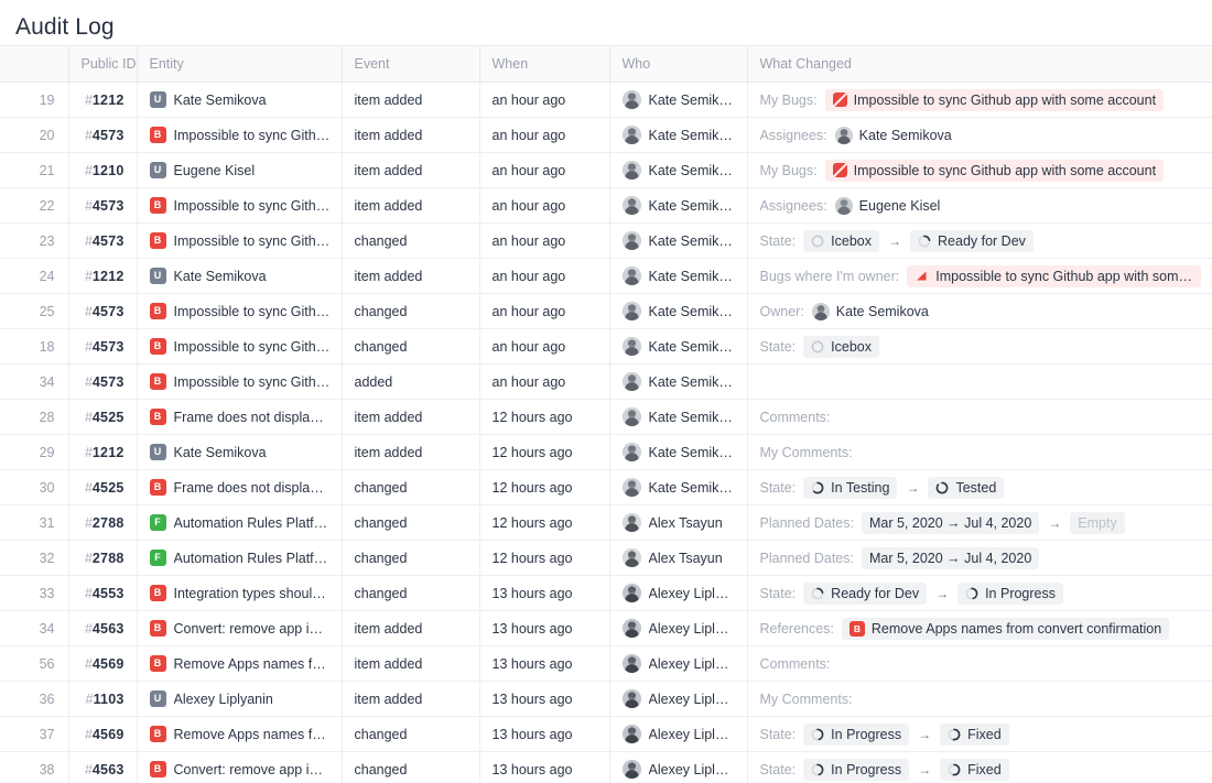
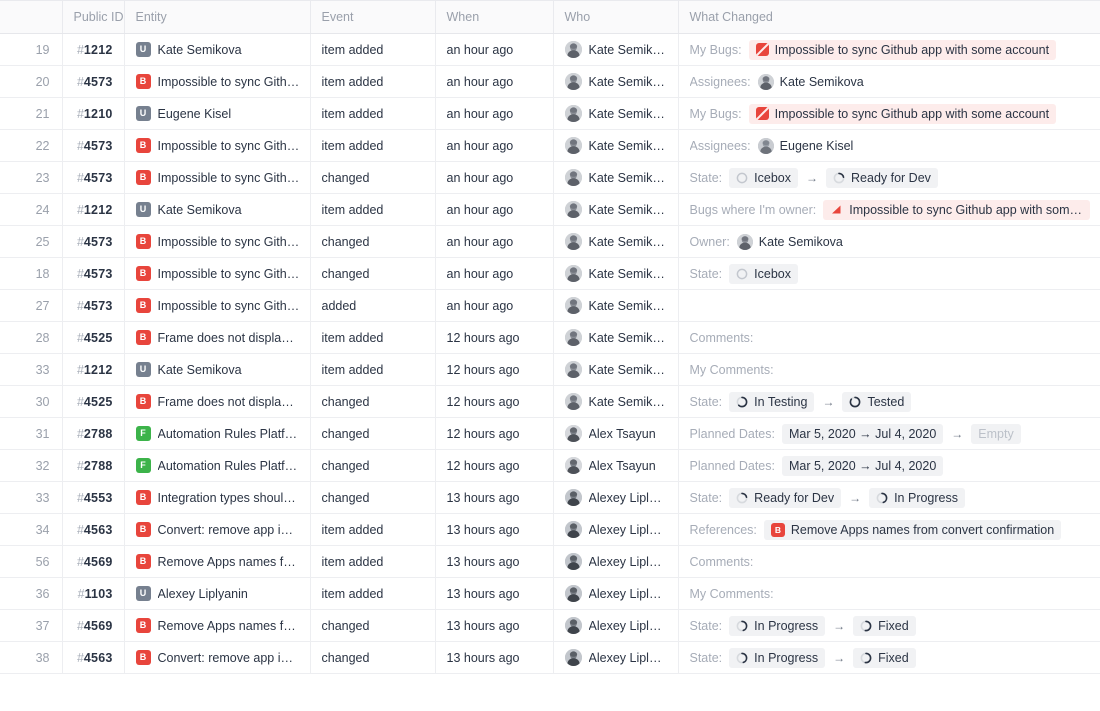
- Audit Log
  	Public ID	Entity	Event	When	Who	What Changed
  19	#1212	U Kate Semikova	item added	an hour ago	Kate Semikov	My Bugs: Impossible to sync Github app with some account
  20	#4573	B Impossible to sync Github	item added	an hour ago	Kate Semikov	Assignees: Kate Semikova
  21	#1210	U Eugene Kisel	item added	an hour ago	Kate Semikov	My Bugs: Impossible to sync Github app with some account
  22	#4573	B Impossible to sync Github	item added	an hour ago	Kate Semikov	Assignees: Eugene Kisel
  23	#4573	B Impossible to sync Github	changed	an hour ago	Kate Semikov	State: Icebox → Ready for Dev
  24	#1212	U Kate Semikova	item added	an hour ago	Kate Semikov	Bugs where I'm owner: Impossible to sync Github app with some
  25	#4573	B Impossible to sync Github	changed	an hour ago	Kate Semikov	Owner: Kate Semikova
  18	#4573	B Impossible to sync Github	changed	an hour ago	Kate Semikov	State: Icebox
- 34	#4573	B Impossible to sync Github	added	an hour ago	Kate Semikov
+ 27	#4573	B Impossible to sync Github	added	an hour ago	Kate Semikov
  28	#4525	B Frame does not display o	item added	12 hours ago	Kate Semikov	Comments:
- 29	#1212	U Kate Semikova	item added	12 hours ago	Kate Semikov	My Comments:
+ 33	#1212	U Kate Semikova	item added	12 hours ago	Kate Semikov	My Comments:
  30	#4525	B Frame does not display o	changed	12 hours ago	Kate Semikov	State: In Testing → Tested
  31	#2788	F Automation Rules Platfor	changed	12 hours ago	Alex Tsayun	Planned Dates: Mar 5, 2020 → Jul 4, 2020 → Empty
  32	#2788	F Automation Rules Platfor	changed	12 hours ago	Alex Tsayun	Planned Dates: Mar 5, 2020 → Jul 4, 2020
  33	#4553	B Integration types should n	changed	13 hours ago	Alexey Liplyan	State: Ready for Dev → In Progress
  34	#4563	B Convert: remove app in c	item added	13 hours ago	Alexey Liplyan	References: B Remove Apps names from convert confirmation
  56	#4569	B Remove Apps names fro	item added	13 hours ago	Alexey Liplyan	Comments:
  36	#1103	U Alexey Liplyanin	item added	13 hours ago	Alexey Liplyan	My Comments:
  37	#4569	B Remove Apps names fro	changed	13 hours ago	Alexey Liplyan	State: In Progress → Fixed
  38	#4563	B Convert: remove app in c	changed	13 hours ago	Alexey Liplyan	State: In Progress → Fixed
